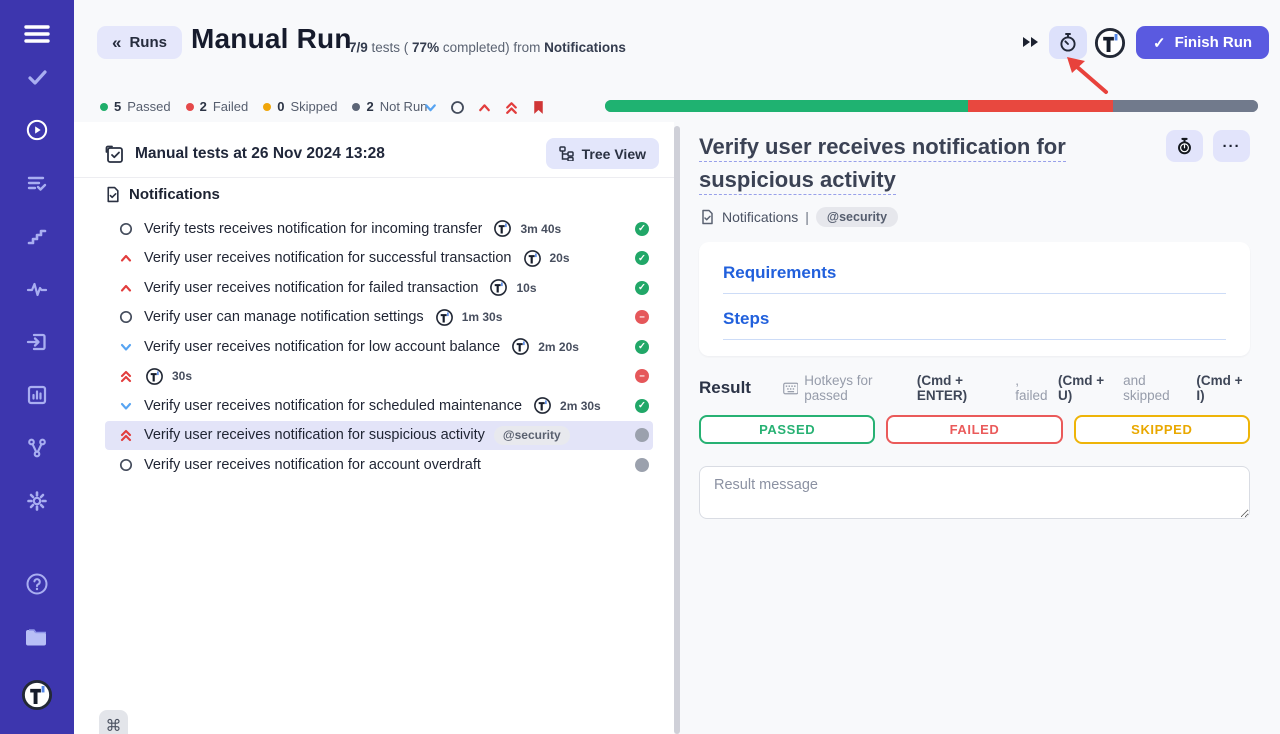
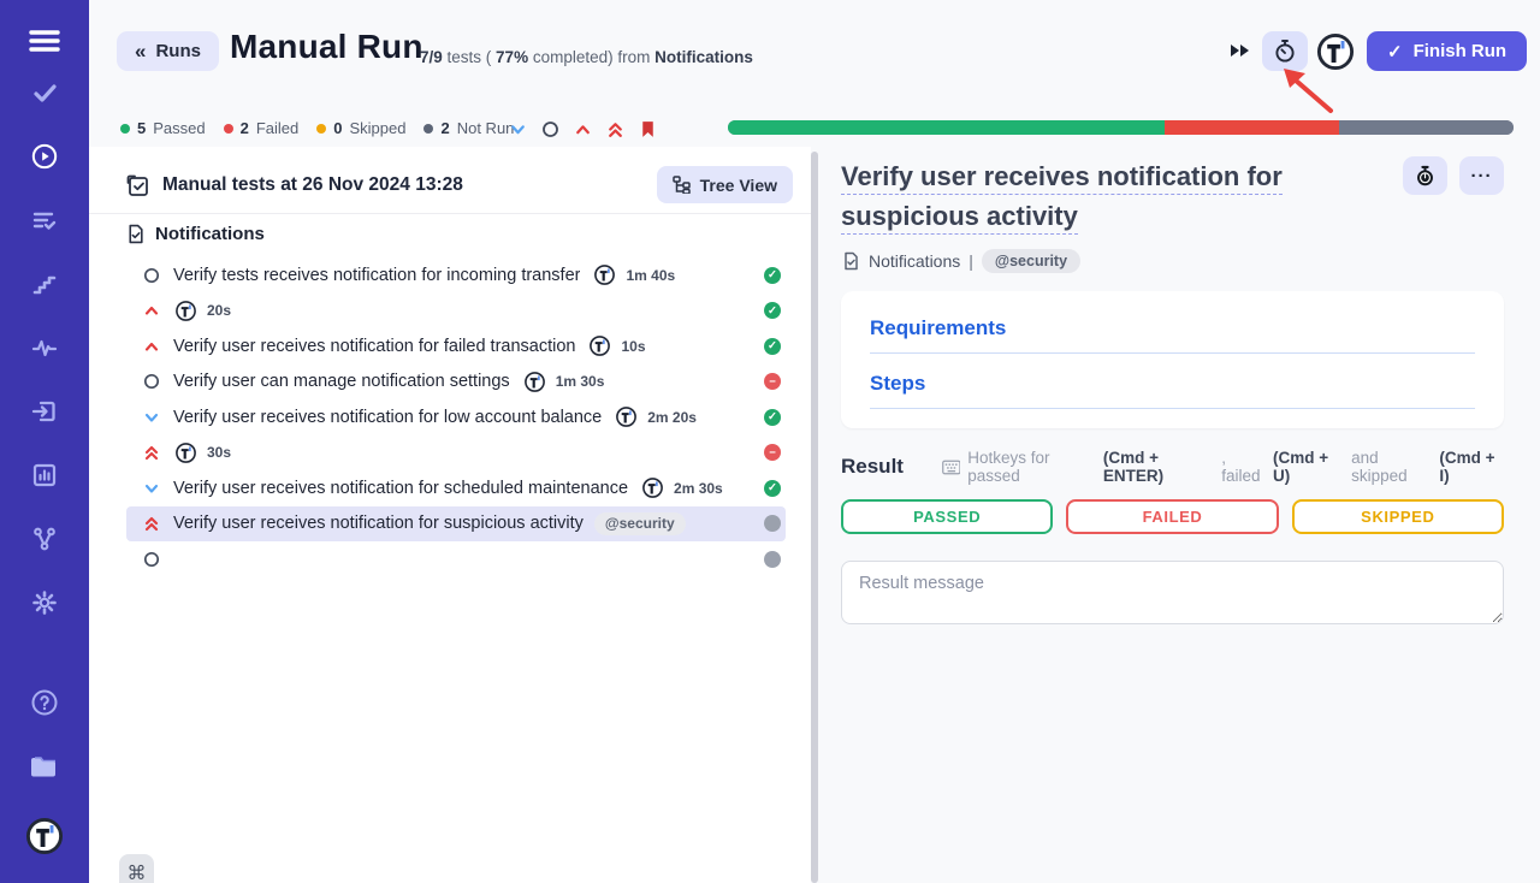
  «
  Runs
  Manual Run
  7/9 tests ( 77% completed) from Notifications
  ✓
  Finish Run
  5
  Passed
  2
  Failed
  0
  Skipped
  2
  Not Run
  Manual tests at 26 Nov 2024 13:28
  Tree View
  Notifications
  Verify tests receives notification for incoming transfer
- 3m 40s
+ 1m 40s
  ✓
- Verify user receives notification for successful transaction
  20s
  ✓
  Verify user receives notification for failed transaction
  10s
  ✓
  Verify user can manage notification settings
  1m 30s
  −
  Verify user receives notification for low account balance
  2m 20s
  ✓
  30s
  −
  Verify user receives notification for scheduled maintenance
  2m 30s
  ✓
  Verify user receives notification for suspicious activity
  @security
- Verify user receives notification for account overdraft
  ⌘
  Verify user receives notification for suspicious activity
  ···
  Notifications
  |
  @security
  Requirements
  Steps
  Result
  Hotkeys for passed
  (Cmd + ENTER)
  , failed
  (Cmd + U)
  and skipped
  (Cmd + I)
  PASSED
  FAILED
  SKIPPED
  Result message
